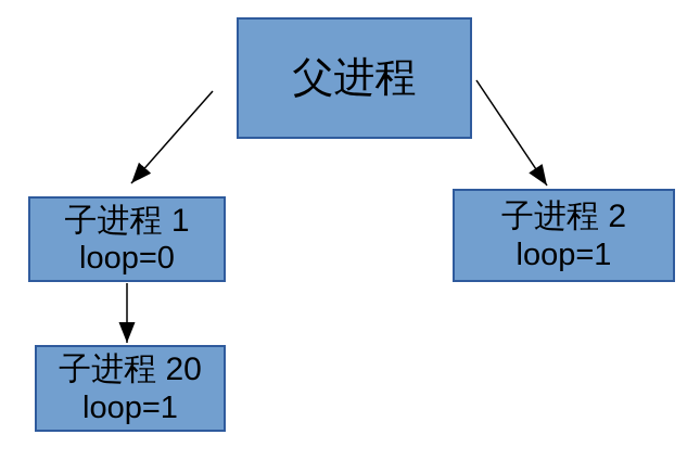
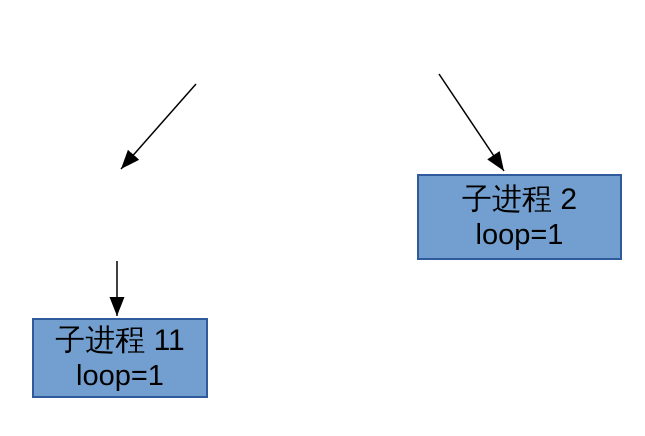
- 父进程
- 子进程 1
- loop=0
  子进程 2
  loop=1
- 子进程 20
+ 子进程 11
  loop=1
